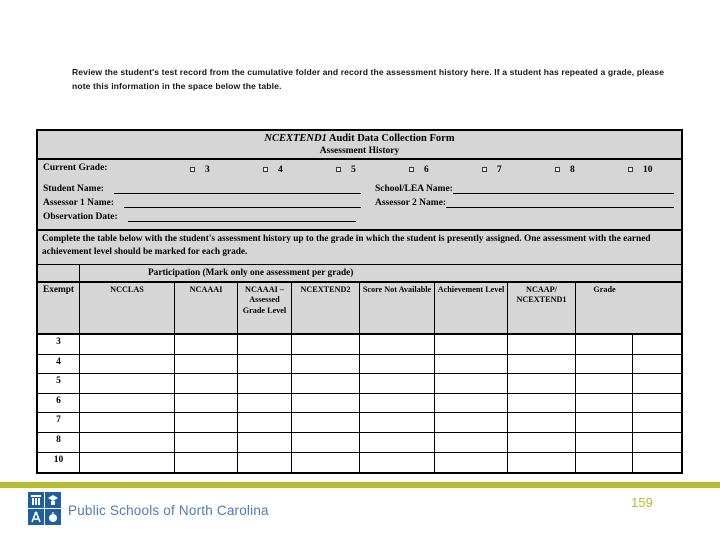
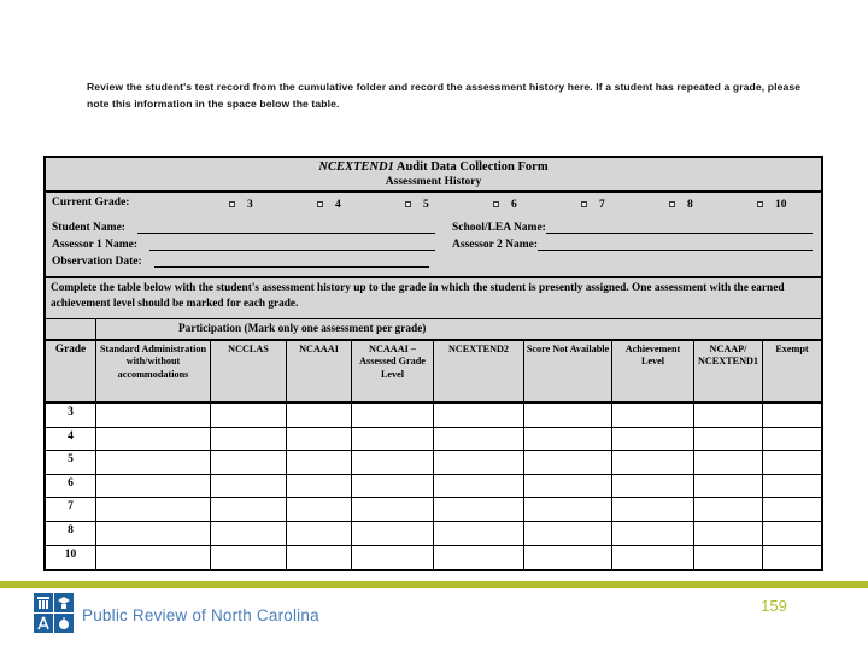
  Review the student's test record from the cumulative folder and record the assessment history here. If a student has repeated a grade, please note this information in the space below the table.
  NCEXTEND1 Audit Data Collection Form
  Assessment History
  Current Grade:
  3
  4
  5
  6
  7
  8
  10
  Student Name:
  School/LEA Name:
  Assessor 1 Name:
  Assessor 2 Name:
  Observation Date:
  Complete the table below with the student's assessment history up to the grade in which the student is presently assigned. One assessment with the earned achievement level should be marked for each grade.
  Participation (Mark only one assessment per grade)
- Exempt
+ Grade
+ Standard Administration with/without accommodations
  NCCLAS
  NCAAAI
  NCAAAI – Assessed Grade Level
  NCEXTEND2
  Score Not Available
  Achievement Level
  NCAAP/ NCEXTEND1
- Grade
+ Exempt
  3
  4
  5
  6
  7
  8
  10
- Public Schools of North Carolina
+ Public Review of North Carolina
  159
